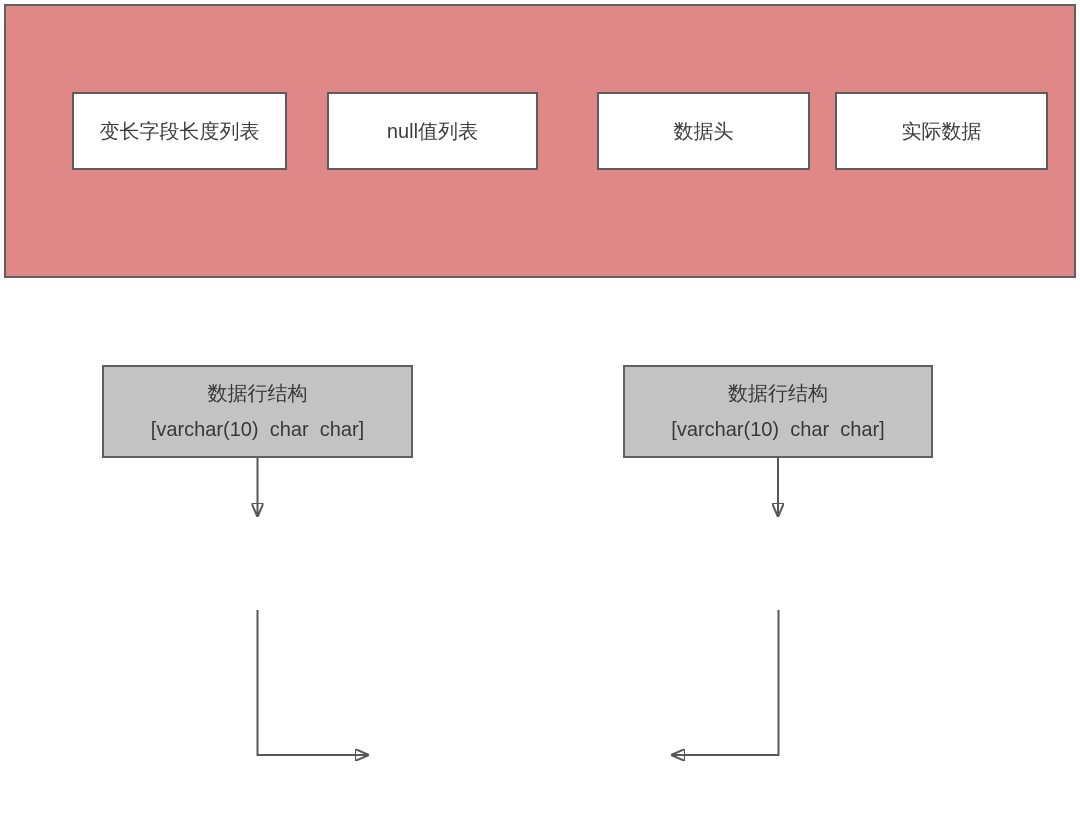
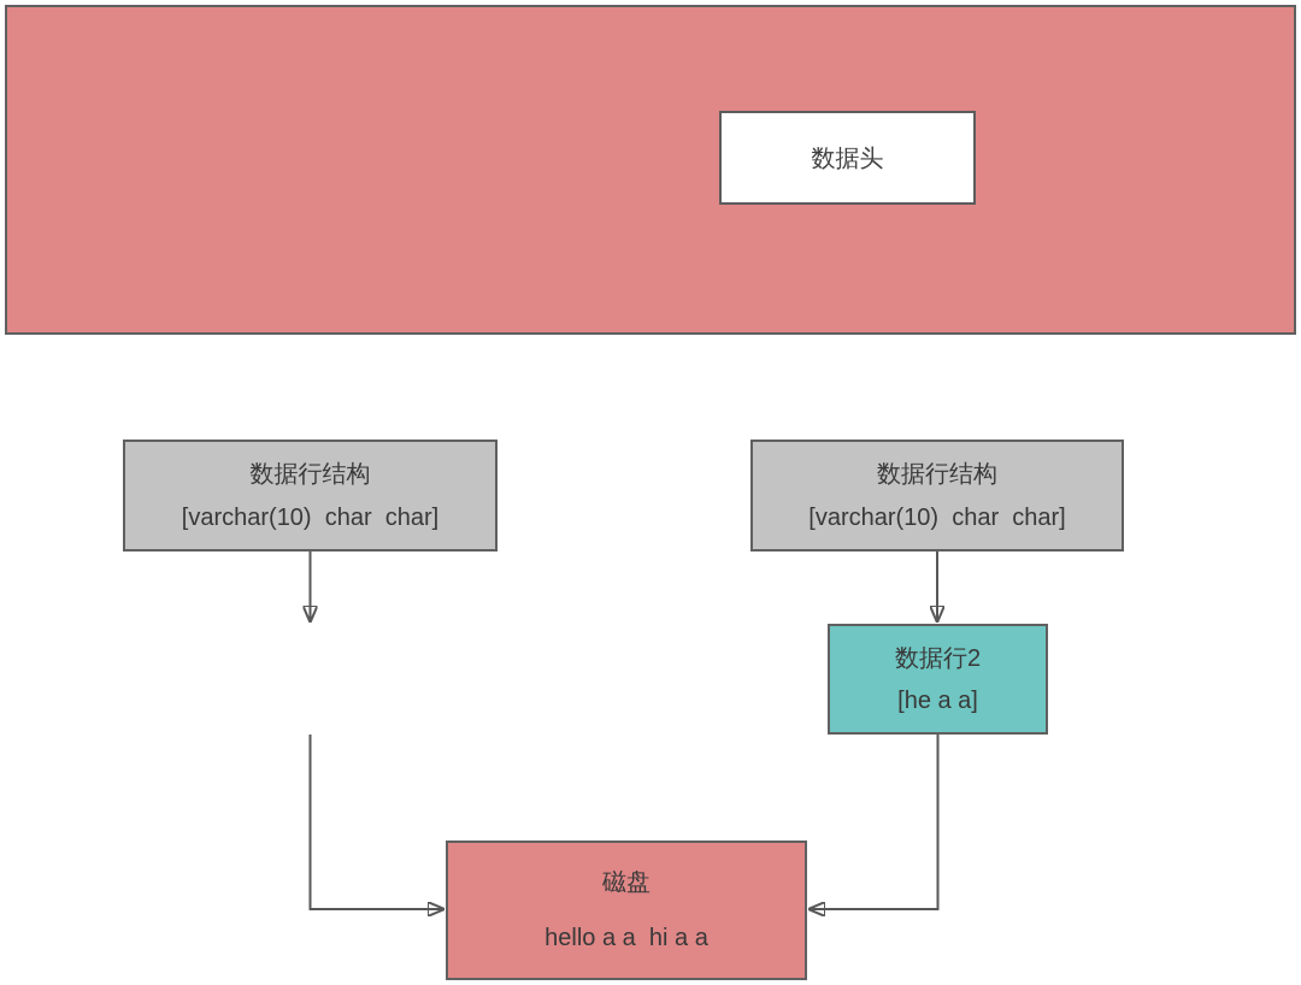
- 变长字段长度列表
- null值列表
  数据头
- 实际数据
  数据行结构
  [varchar(10) char char]
  数据行结构
  [varchar(10) char char]
+ 数据行2
+ [he a a]
+ 磁盘
+ hello a a hi a a
